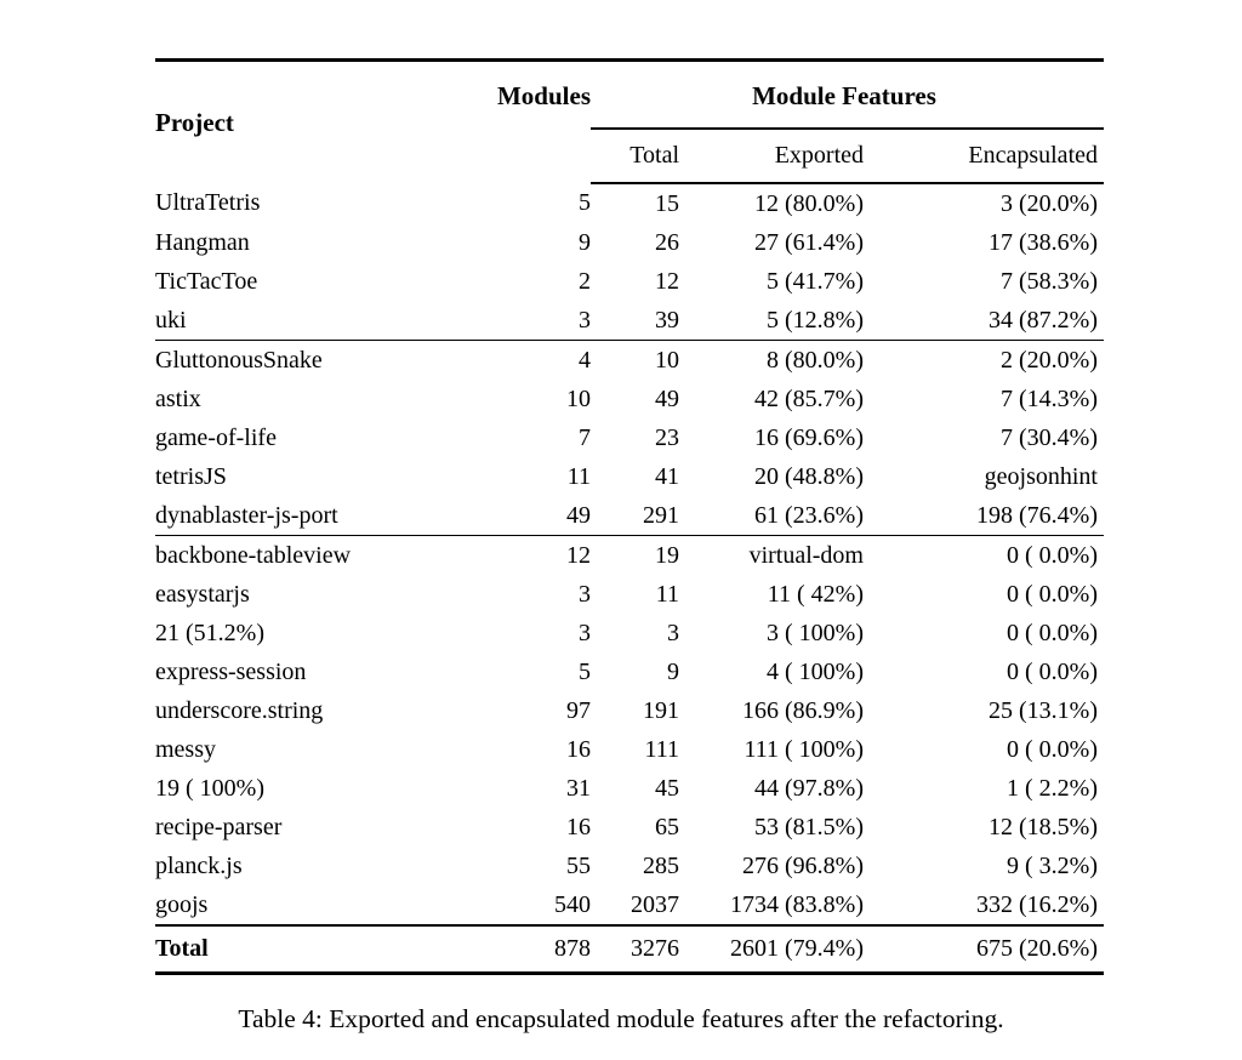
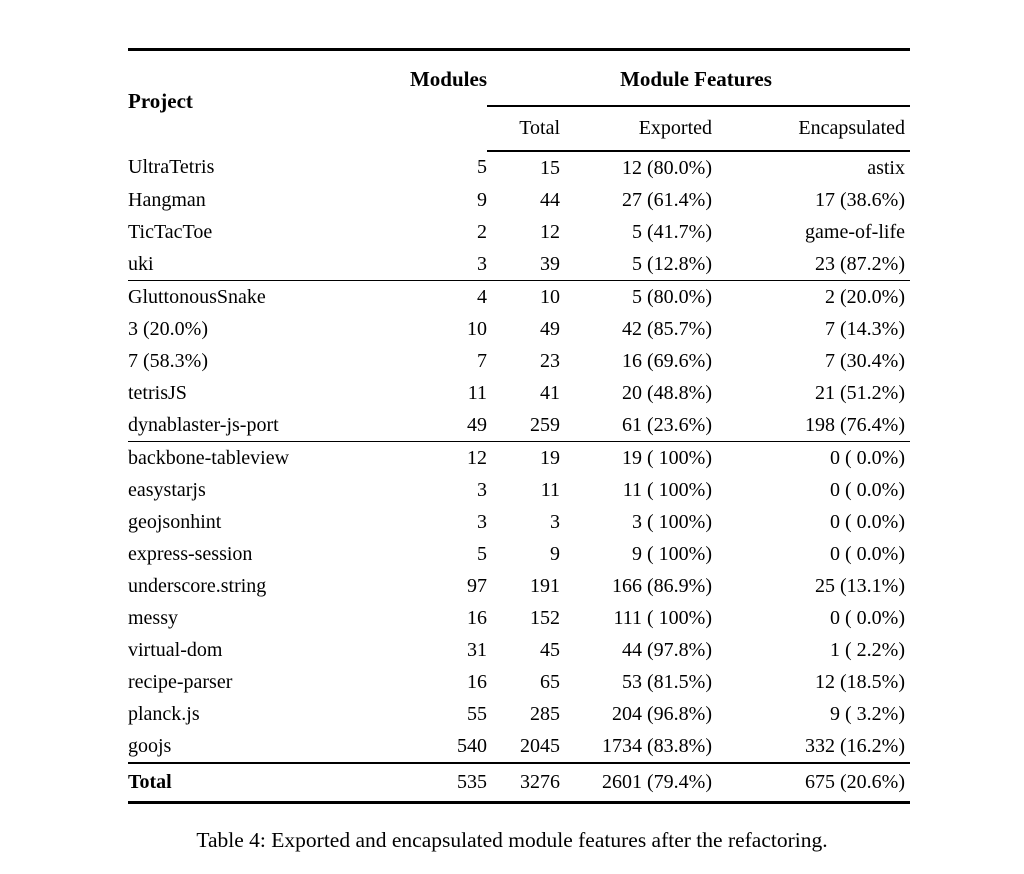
  Project	Modules	Module Features
  Total	Exported	Encapsulated
- UltraTetris	5	15	12 (80.0%)	3 (20.0%)
+ UltraTetris	5	15	12 (80.0%)	astix
- Hangman	9	26	27 (61.4%)	17 (38.6%)
+ Hangman	9	44	27 (61.4%)	17 (38.6%)
- TicTacToe	2	12	5 (41.7%)	7 (58.3%)
+ TicTacToe	2	12	5 (41.7%)	game-of-life
- uki	3	39	5 (12.8%)	34 (87.2%)
+ uki	3	39	5 (12.8%)	23 (87.2%)
- GluttonousSnake	4	10	8 (80.0%)	2 (20.0%)
+ GluttonousSnake	4	10	5 (80.0%)	2 (20.0%)
- astix	10	49	42 (85.7%)	7 (14.3%)
+ 3 (20.0%)	10	49	42 (85.7%)	7 (14.3%)
- game-of-life	7	23	16 (69.6%)	7 (30.4%)
+ 7 (58.3%)	7	23	16 (69.6%)	7 (30.4%)
- tetrisJS	11	41	20 (48.8%)	geojsonhint
+ tetrisJS	11	41	20 (48.8%)	21 (51.2%)
- dynablaster-js-port	49	291	61 (23.6%)	198 (76.4%)
+ dynablaster-js-port	49	259	61 (23.6%)	198 (76.4%)
- backbone-tableview	12	19	virtual-dom	0 ( 0.0%)
+ backbone-tableview	12	19	19 ( 100%)	0 ( 0.0%)
- easystarjs	3	11	11 ( 42%)	0 ( 0.0%)
+ easystarjs	3	11	11 ( 100%)	0 ( 0.0%)
- 21 (51.2%)	3	3	3 ( 100%)	0 ( 0.0%)
+ geojsonhint	3	3	3 ( 100%)	0 ( 0.0%)
- express-session	5	9	4 ( 100%)	0 ( 0.0%)
+ express-session	5	9	9 ( 100%)	0 ( 0.0%)
  underscore.string	97	191	166 (86.9%)	25 (13.1%)
- messy	16	111	111 ( 100%)	0 ( 0.0%)
+ messy	16	152	111 ( 100%)	0 ( 0.0%)
- 19 ( 100%)	31	45	44 (97.8%)	1 ( 2.2%)
+ virtual-dom	31	45	44 (97.8%)	1 ( 2.2%)
  recipe-parser	16	65	53 (81.5%)	12 (18.5%)
- planck.js	55	285	276 (96.8%)	9 ( 3.2%)
+ planck.js	55	285	204 (96.8%)	9 ( 3.2%)
- goojs	540	2037	1734 (83.8%)	332 (16.2%)
+ goojs	540	2045	1734 (83.8%)	332 (16.2%)
- Total	878	3276	2601 (79.4%)	675 (20.6%)
+ Total	535	3276	2601 (79.4%)	675 (20.6%)
  Table 4: Exported and encapsulated module features after the refactoring.
